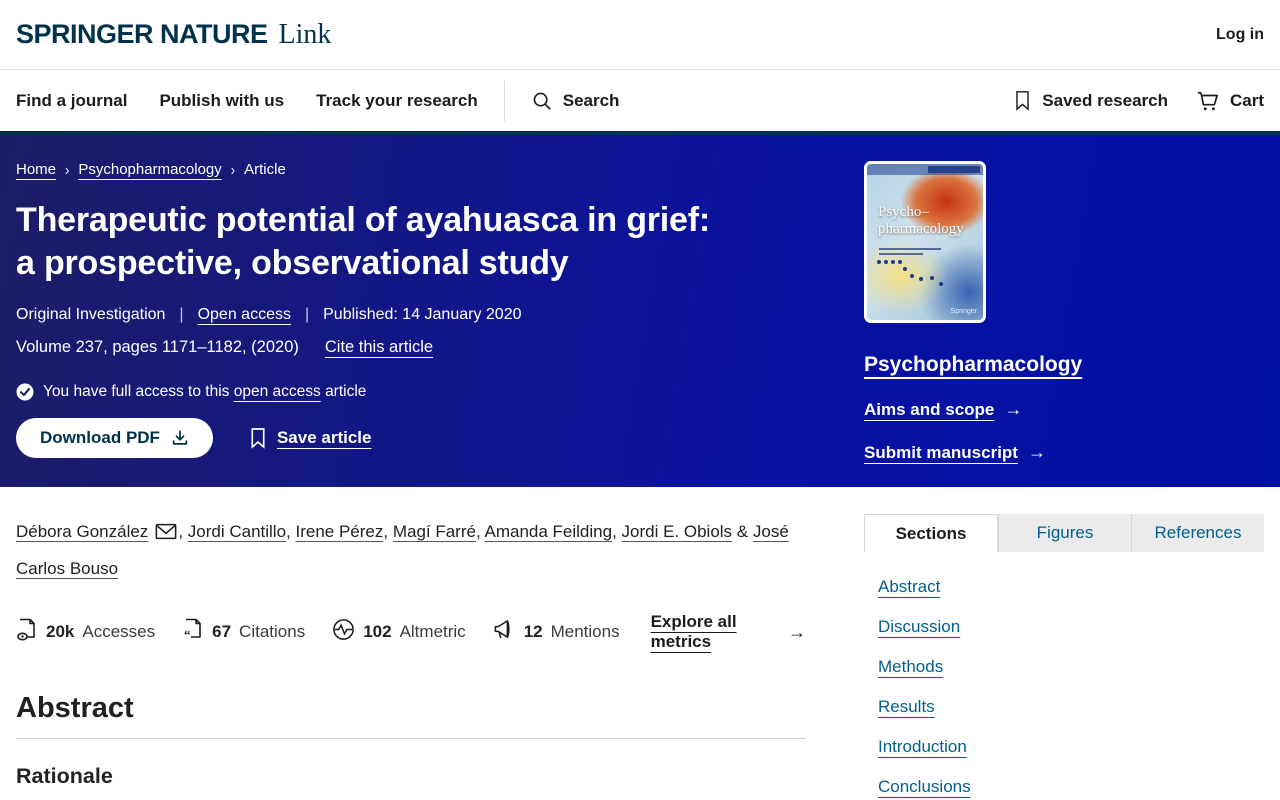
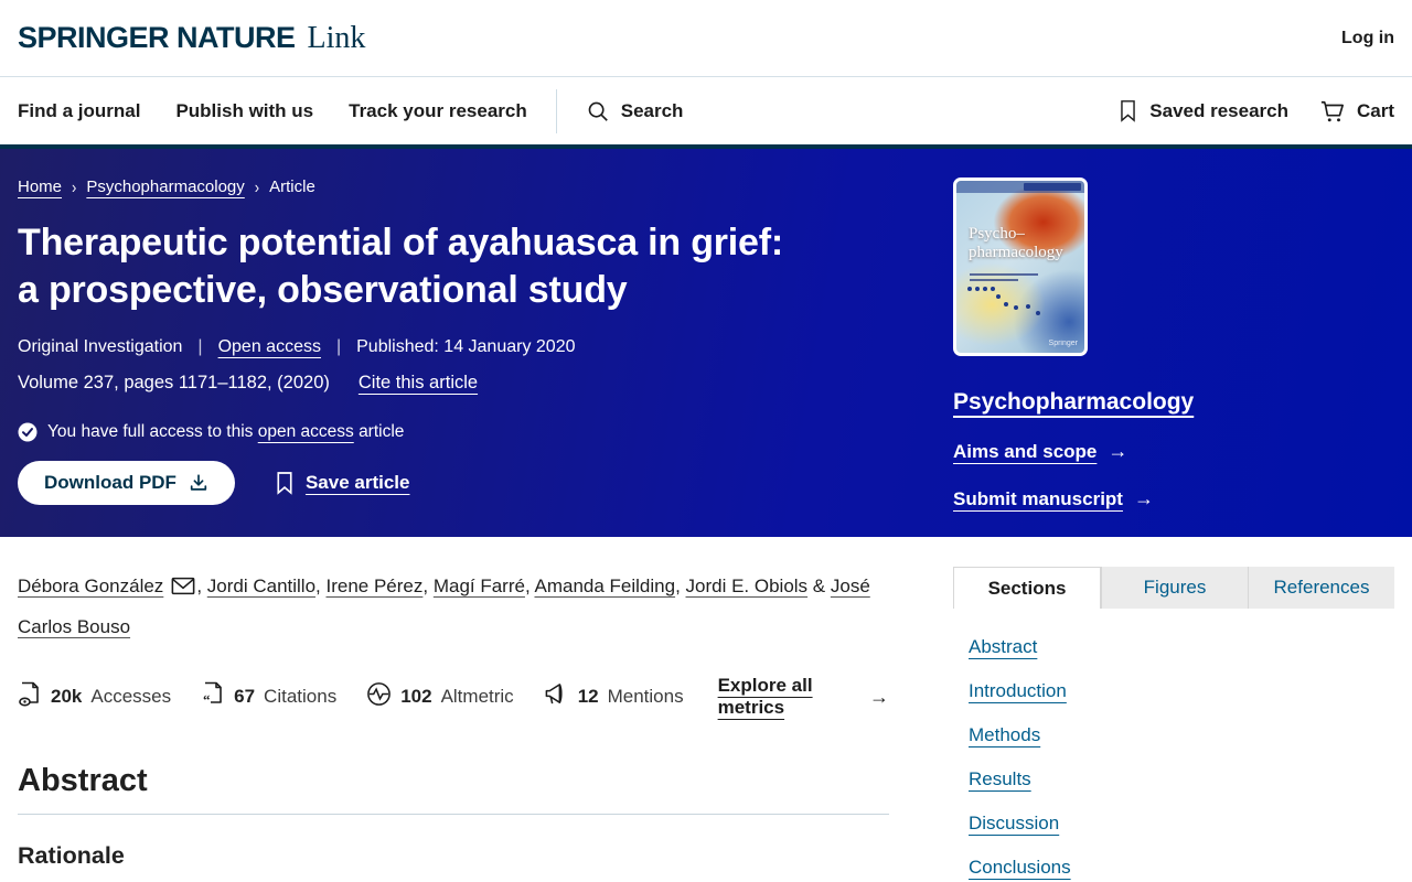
  SPRINGER NATURE
  Link
  Log in
  Find a journal
  Publish with us
  Track your research
  Search
  Saved research
  Cart
  Home
  ›
  Psychopharmacology
  ›
  Article
  Therapeutic potential of ayahuasca in grief:
  a prospective, observational study
  Original Investigation
  |
  Open access
  |
  Published: 14 January 2020
  Volume 237, pages 1171–1182, (2020)
  Cite this article
  You have full access to this open access article
  Download PDF
  Save article
  Psycho–
  pharmacology
  Psychopharmacology
  Aims and scope
  →
  Submit manuscript
  →
  Débora González , Jordi Cantillo, Irene Pérez, Magí Farré, Amanda Feilding, Jordi E. Obiols & José Carlos Bouso
  20k
  Accesses
  “
  67
  Citations
  102
  Altmetric
  12
  Mentions
  Explore all metrics
  →
  Abstract
  Rationale
  Sections
  Figures
  References
  Abstract
- Discussion
+ Introduction
  Methods
  Results
- Introduction
+ Discussion
  Conclusions
